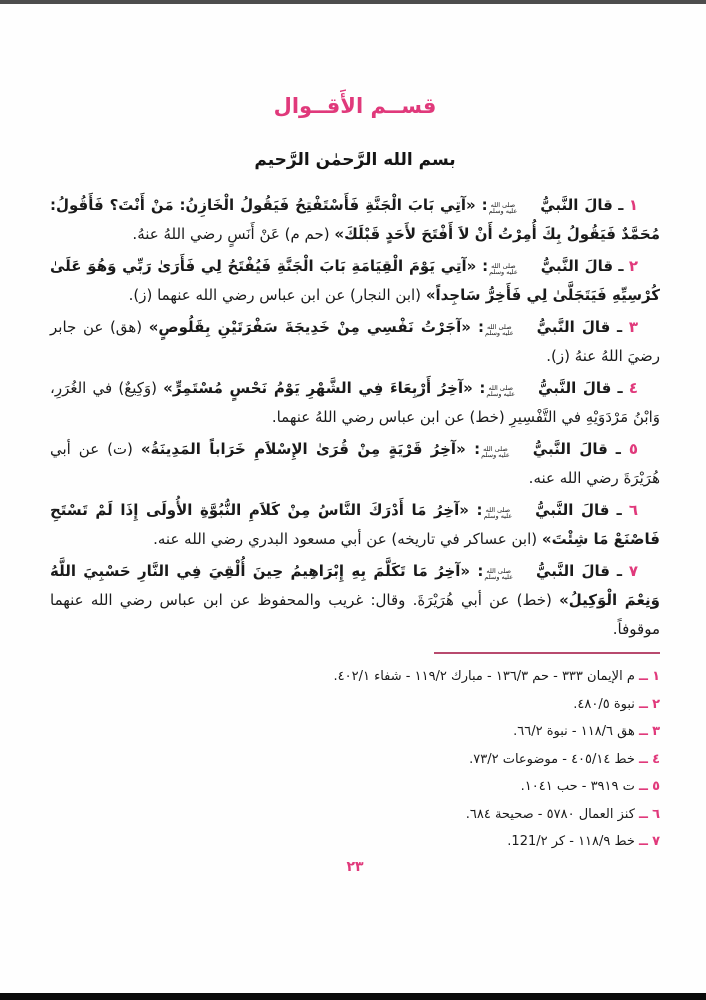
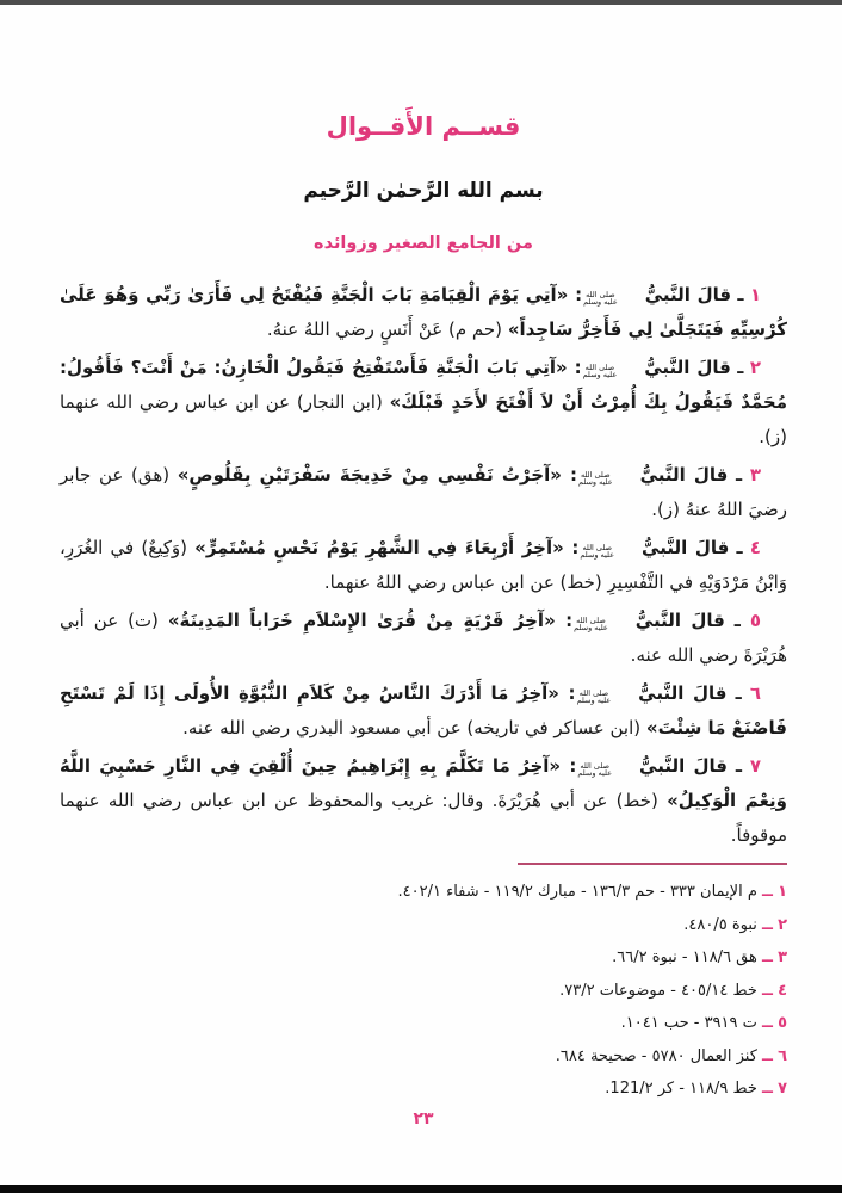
  قســم الأَقــوال
  بسم الله الرَّحمٰن الرَّحيم
+ من الجامع الصغير وزوائده
  ١ ـ قالَ النَّبيُّ
  صلى الله
  عليه وسلم
- : «آتِي بَابَ الْجَنَّةِ فَأَسْتَفْتِحُ فَيَقُولُ الْخَازِنُ: مَنْ أَنْتَ؟ فَأَقُولُ: مُحَمَّدٌ فَيَقُولُ بِكَ أُمِرْتُ أَنْ لاَ أَفْتَحَ لأَحَدٍ قَبْلَكَ» (حم م) عَنْ أَنَسٍ رضي اللهُ عنهُ.
+ : «آتِي يَوْمَ الْقِيَامَةِ بَابَ الْجَنَّةِ فَيُفْتَحُ لِي فَأَرَىٰ رَبِّي وَهُوَ عَلَىٰ كُرْسِيِّهِ فَيَتَجَلَّىٰ لِي فَأَخِرُّ سَاجِداً» (حم م) عَنْ أَنَسٍ رضي اللهُ عنهُ.
  ٢ ـ قالَ النَّبيُّ
  صلى الله
  عليه وسلم
- : «آتِي يَوْمَ الْقِيَامَةِ بَابَ الْجَنَّةِ فَيُفْتَحُ لِي فَأَرَىٰ رَبِّي وَهُوَ عَلَىٰ كُرْسِيِّهِ فَيَتَجَلَّىٰ لِي فَأَخِرُّ سَاجِداً» (ابن النجار) عن ابن عباس رضي الله عنهما (ز).
+ : «آتِي بَابَ الْجَنَّةِ فَأَسْتَفْتِحُ فَيَقُولُ الْخَازِنُ: مَنْ أَنْتَ؟ فَأَقُولُ: مُحَمَّدٌ فَيَقُولُ بِكَ أُمِرْتُ أَنْ لاَ أَفْتَحَ لأَحَدٍ قَبْلَكَ» (ابن النجار) عن ابن عباس رضي الله عنهما (ز).
  ٣ ـ قالَ النَّبيُّ
  صلى الله
  عليه وسلم
  : «آجَرْتُ نَفْسِي مِنْ خَدِيجَةَ سَفْرَتَيْنِ بِقَلُوصٍ» (هق) عن جابر رضيَ اللهُ عنهُ (ز).
  ٤ ـ قالَ النَّبيُّ
  صلى الله
  عليه وسلم
  : «آخِرُ أَرْبِعَاءَ فِي الشَّهْرِ يَوْمُ نَحْسٍ مُسْتَمِرٍّ» (وَكِيعٌ) في الغُرَرِ، وَابْنُ مَرْدَوَيْهِ في التَّفْسِيرِ (خط) عن ابن عباس رضي اللهُ عنهما.
  ٥ ـ قالَ النَّبيُّ
  صلى الله
  عليه وسلم
  : «آخِرُ قَرْيَةٍ مِنْ قُرَىٰ الإِسْلاَمِ خَرَاباً المَدِينَةُ» (ت) عن أبي هُرَيْرَةَ رضي الله عنه.
  ٦ ـ قالَ النَّبيُّ
  صلى الله
  عليه وسلم
  : «آخِرُ مَا أَدْرَكَ النَّاسُ مِنْ كَلاَمِ النُّبُوَّةِ الأُولَى إِذَا لَمْ تَسْتَحِ فَاصْنَعْ مَا شِئْتَ» (ابن عساكر في تاريخه) عن أبي مسعود البدري رضي الله عنه.
  ٧ ـ قالَ النَّبيُّ
  صلى الله
  عليه وسلم
  : «آخِرُ مَا تَكَلَّمَ بِهِ إِبْرَاهِيمُ حِينَ أُلْقِيَ فِي النَّارِ حَسْبِيَ اللَّهُ وَنِعْمَ الْوَكِيلُ» (خط) عن أبي هُرَيْرَةَ. وقال: غريب والمحفوظ عن ابن عباس رضي الله عنهما موقوفاً.
  ١ ــ م الإيمان ٣٣٣ - حم ١٣٦/٣ - مبارك ١١٩/٢ - شفاء ٤٠٢/١.
  ٢ ــ نبوة ٤٨٠/٥.
  ٣ ــ هق ١١٨/٦ - نبوة ٦٦/٢.
  ٤ ــ خط ٤٠٥/١٤ - موضوعات ٧٣/٢.
  ٥ ــ ت ٣٩١٩ - حب ١٠٤١.
  ٦ ــ كنز العمال ٥٧٨٠ - صحيحة ٦٨٤.
  ٧ ــ خط ١١٨/٩ - كر 121/٢.
  ٢٣
